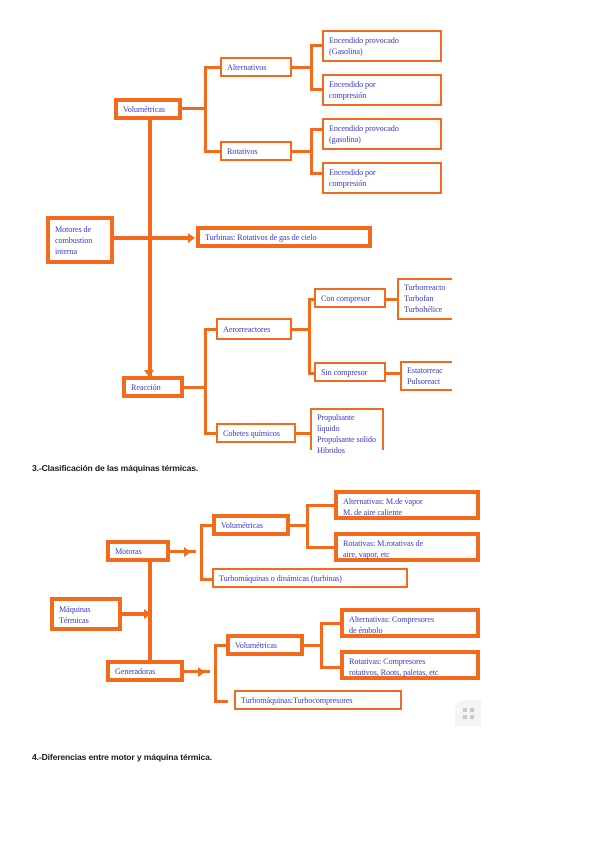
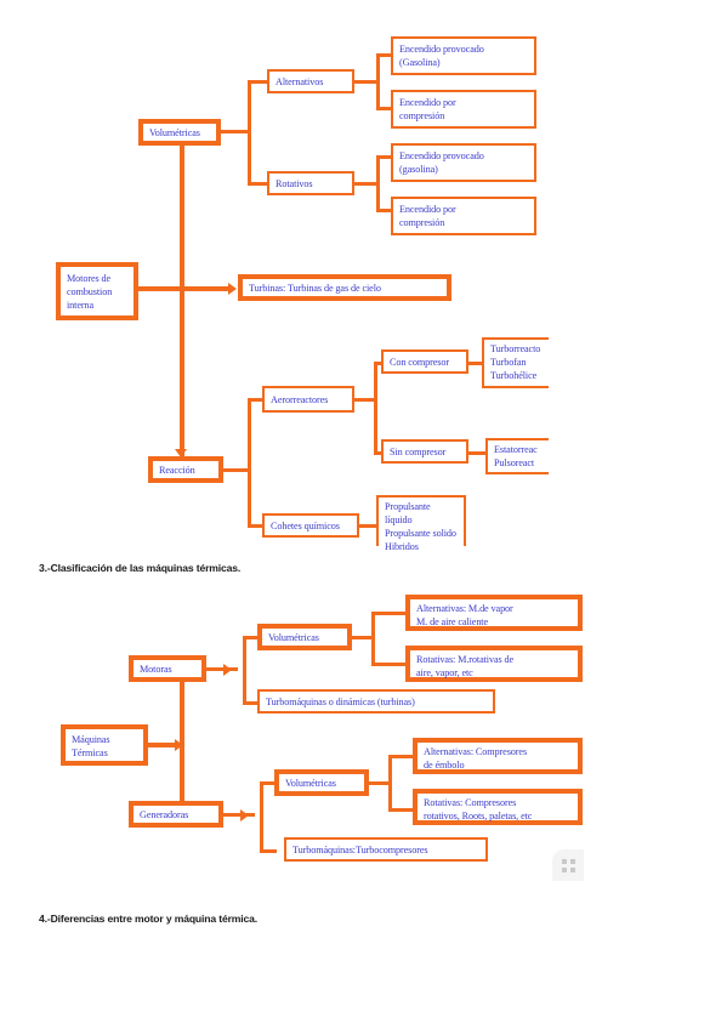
  Motores de
  combustion
  interna
- Turbinas: Rotativos de gas de cielo
+ Turbinas: Turbinas de gas de cielo
  Volumétricas
  Alternativos
  Rotativos
  Encendido provocado
  (Gasolina)
  Encendido por
  compresión
  Encendido provocado
  (gasolina)
  Encendido por
  compresión
  Reacción
  Aerorreactores
  Cohetes químicos
  Con compresor
  Sin compresor
  Turborreacto
  Turbofan
  Turbohélice
  Estatorreac
  Pulsoreact
  Propulsante líquido
  Propulsante solido
  Hibridos
  3.-Clasificación de las máquinas térmicas.
  Máquinas
  Térmicas
  Motoras
  Generadoras
  Volumétricas
  Turbomáquinas o dinámicas (turbinas)
  Alternativas: M.de vapor
  M. de aire caliente
  Rotativas: M.rotativas de
  aire, vapor, etc
  Volumétricas
  Turbomáquinas:Turbocompresores
  Alternativas: Compresores
  de émbolo
  Rotativas: Compresores
  rotativos, Roots, paletas, etc
  4.-Diferencias entre motor y máquina térmica.
